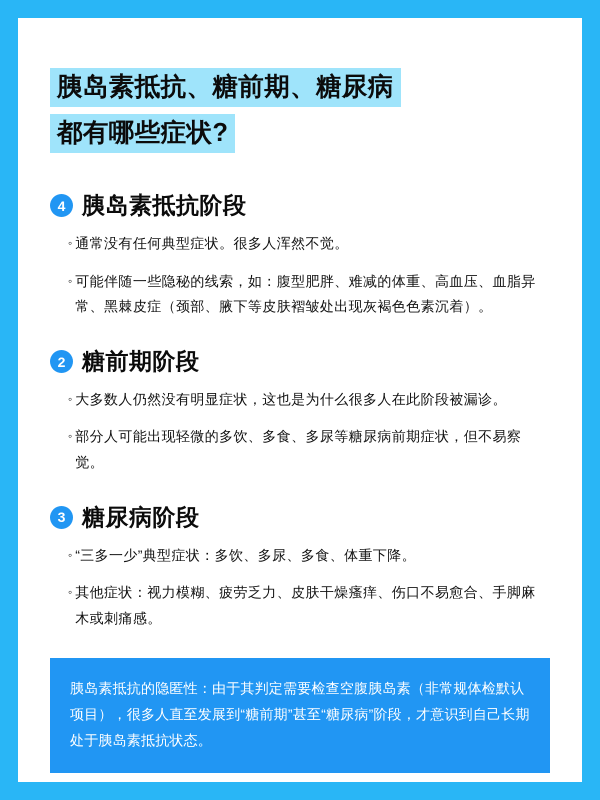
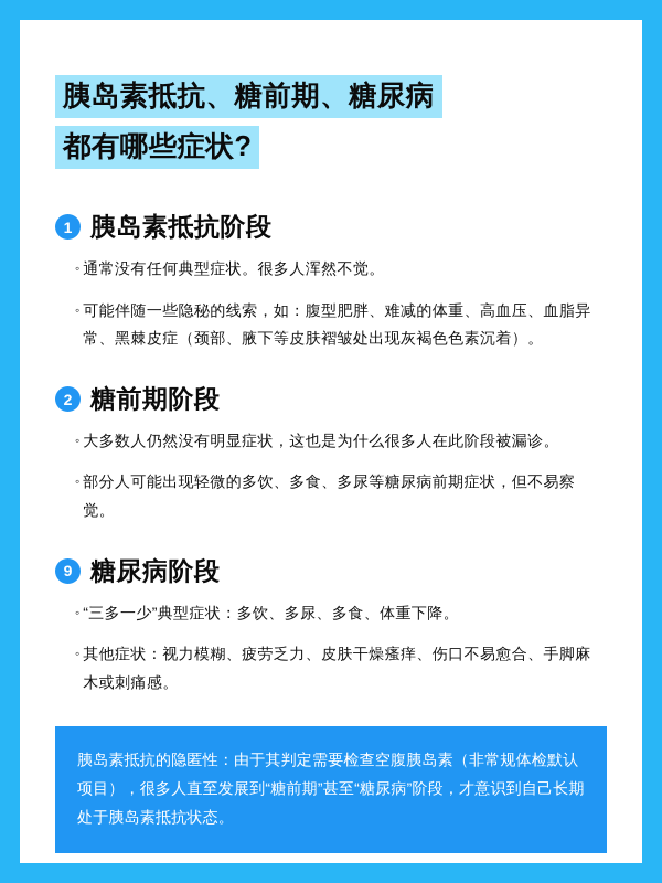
  胰岛素抵抗、糖前期、糖尿病
  都有哪些症状?
- 4
+ 1
  胰岛素抵抗阶段
  ◦
  通常没有任何典型症状。很多人浑然不觉。
  ◦
  可能伴随一些隐秘的线索，如：腹型肥胖、难减的体重、高血压、血脂异常、黑棘皮症（颈部、腋下等皮肤褶皱处出现灰褐色色素沉着）。
  2
  糖前期阶段
  ◦
  大多数人仍然没有明显症状，这也是为什么很多人在此阶段被漏诊。
  ◦
  部分人可能出现轻微的多饮、多食、多尿等糖尿病前期症状，但不易察觉。
- 3
+ 9
  糖尿病阶段
  ◦
  “三多一少”典型症状：多饮、多尿、多食、体重下降。
  ◦
  其他症状：视力模糊、疲劳乏力、皮肤干燥瘙痒、伤口不易愈合、手脚麻木或刺痛感。
  胰岛素抵抗的隐匿性：由于其判定需要检查空腹胰岛素（非常规体检默认项目），很多人直至发展到“糖前期”甚至“糖尿病”阶段，才意识到自己长期处于胰岛素抵抗状态。
